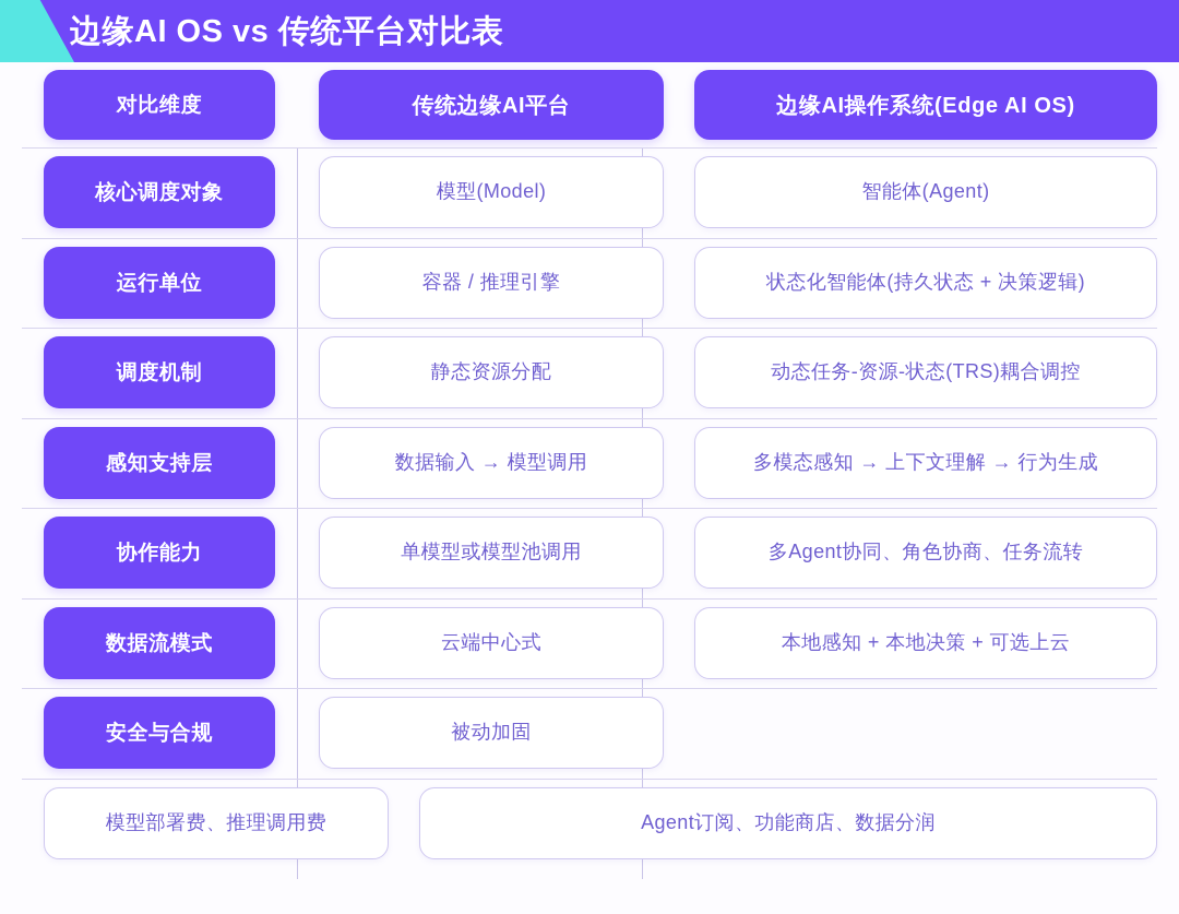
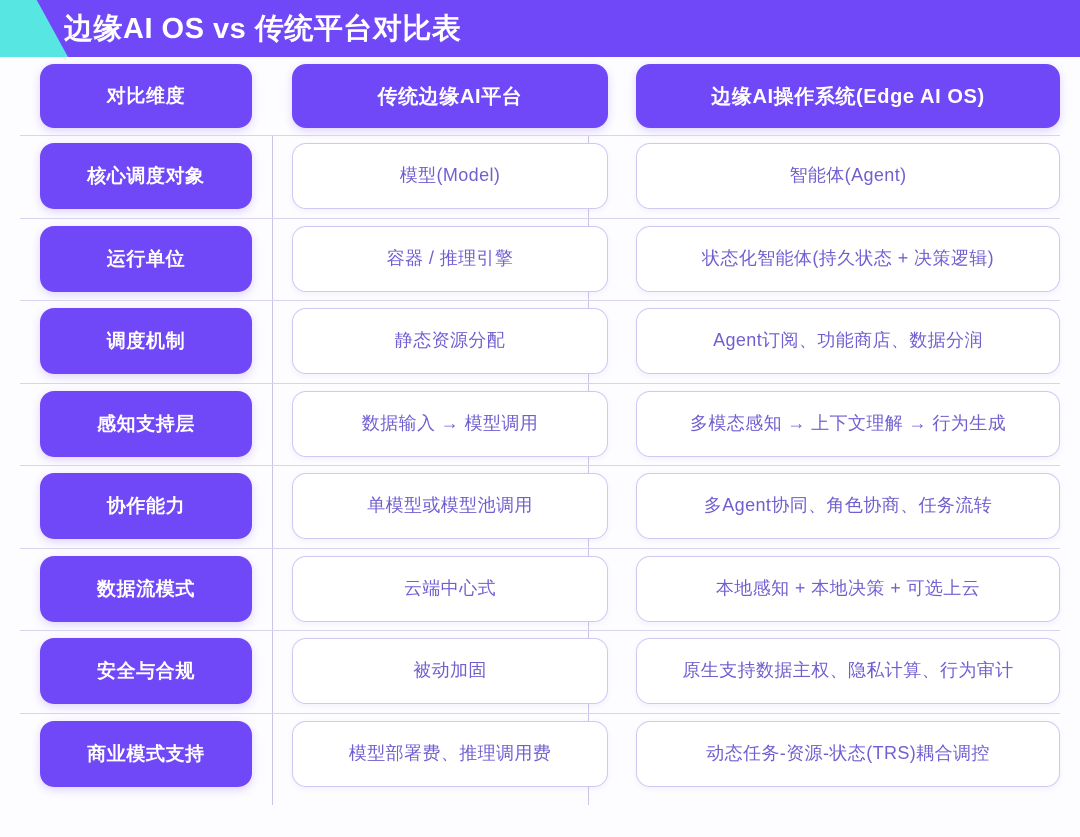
  边缘AI OS vs 传统平台对比表
  对比维度
  传统边缘AI平台
  边缘AI操作系统(Edge AI OS)
  核心调度对象
  模型(Model)
  智能体(Agent)
  运行单位
  容器 / 推理引擎
  状态化智能体(持久状态 + 决策逻辑)
  调度机制
  静态资源分配
- 动态任务-资源-状态(TRS)耦合调控
+ Agent订阅、功能商店、数据分润
  感知支持层
  数据输入 → 模型调用
  多模态感知 → 上下文理解 → 行为生成
  协作能力
  单模型或模型池调用
  多Agent协同、角色协商、任务流转
  数据流模式
  云端中心式
  本地感知 + 本地决策 + 可选上云
  安全与合规
  被动加固
+ 原生支持数据主权、隐私计算、行为审计
+ 商业模式支持
  模型部署费、推理调用费
- Agent订阅、功能商店、数据分润
+ 动态任务-资源-状态(TRS)耦合调控
